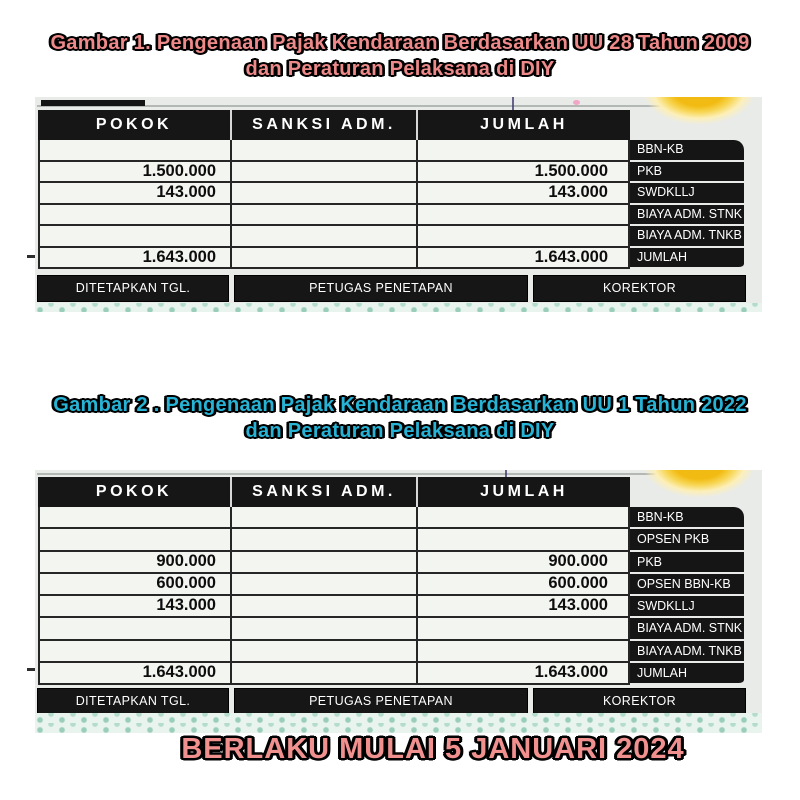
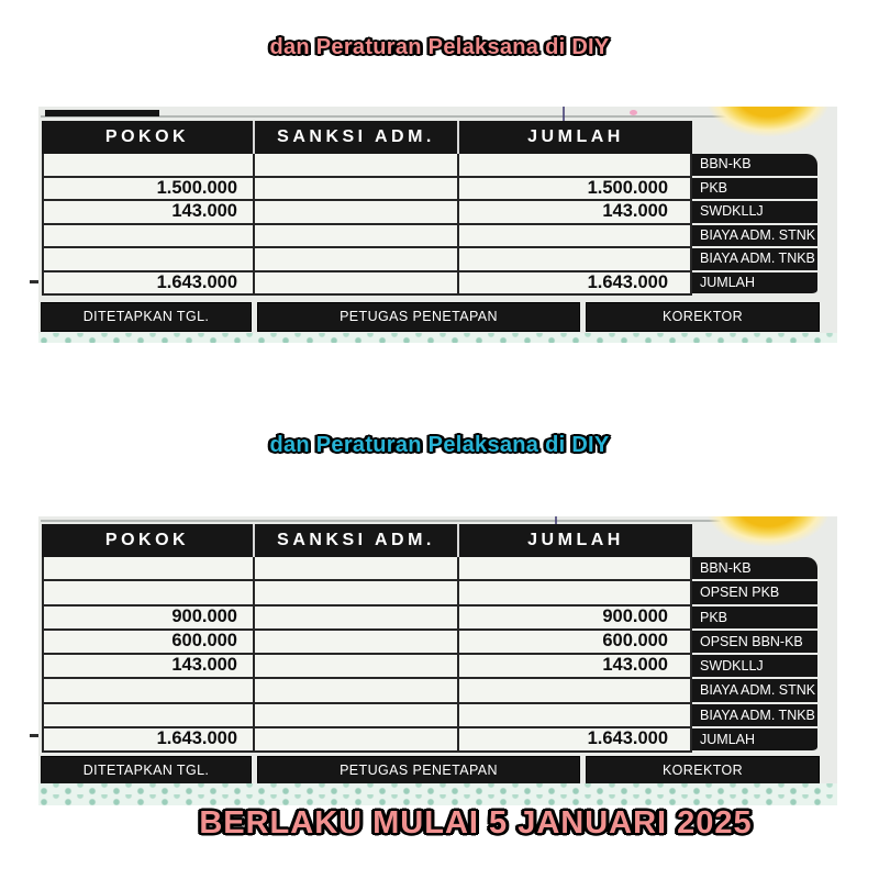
- Gambar 1. Pengenaan Pajak Kendaraan Berdasarkan UU 28 Tahun 2009
  dan Peraturan Pelaksana di DIY
  POKOK
  SANKSI ADM.
  JUMLAH
  1.500.000
  1.500.000
  143.000
  143.000
  1.643.000
  1.643.000
  BBN-KB
  PKB
  SWDKLLJ
  BIAYA ADM. STNK
  BIAYA ADM. TNKB
  JUMLAH
  DITETAPKAN TGL.
  PETUGAS PENETAPAN
  KOREKTOR
- Gambar 2 . Pengenaan Pajak Kendaraan Berdasarkan UU 1 Tahun 2022
  dan Peraturan Pelaksana di DIY
  POKOK
  SANKSI ADM.
  JUMLAH
  900.000
  900.000
  600.000
  600.000
  143.000
  143.000
  1.643.000
  1.643.000
  BBN-KB
  OPSEN PKB
  PKB
  OPSEN BBN-KB
  SWDKLLJ
  BIAYA ADM. STNK
  BIAYA ADM. TNKB
  JUMLAH
  DITETAPKAN TGL.
  PETUGAS PENETAPAN
  KOREKTOR
- BERLAKU MULAI 5 JANUARI 2024
+ BERLAKU MULAI 5 JANUARI 2025
